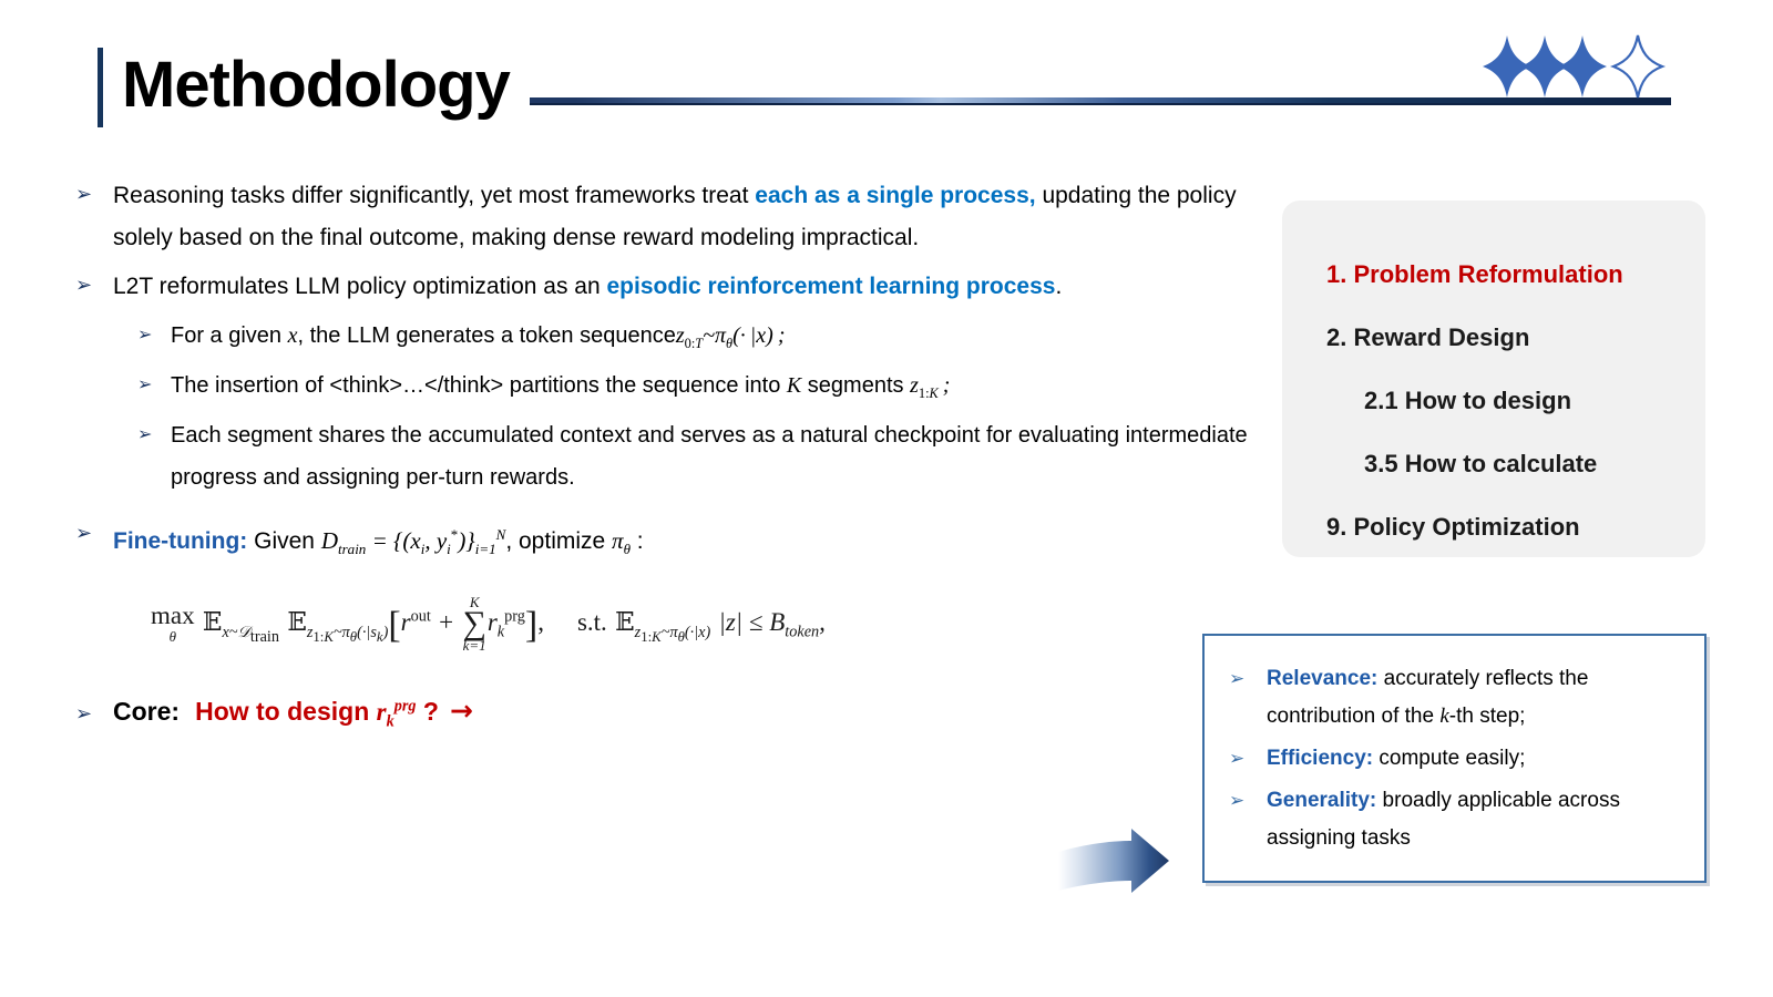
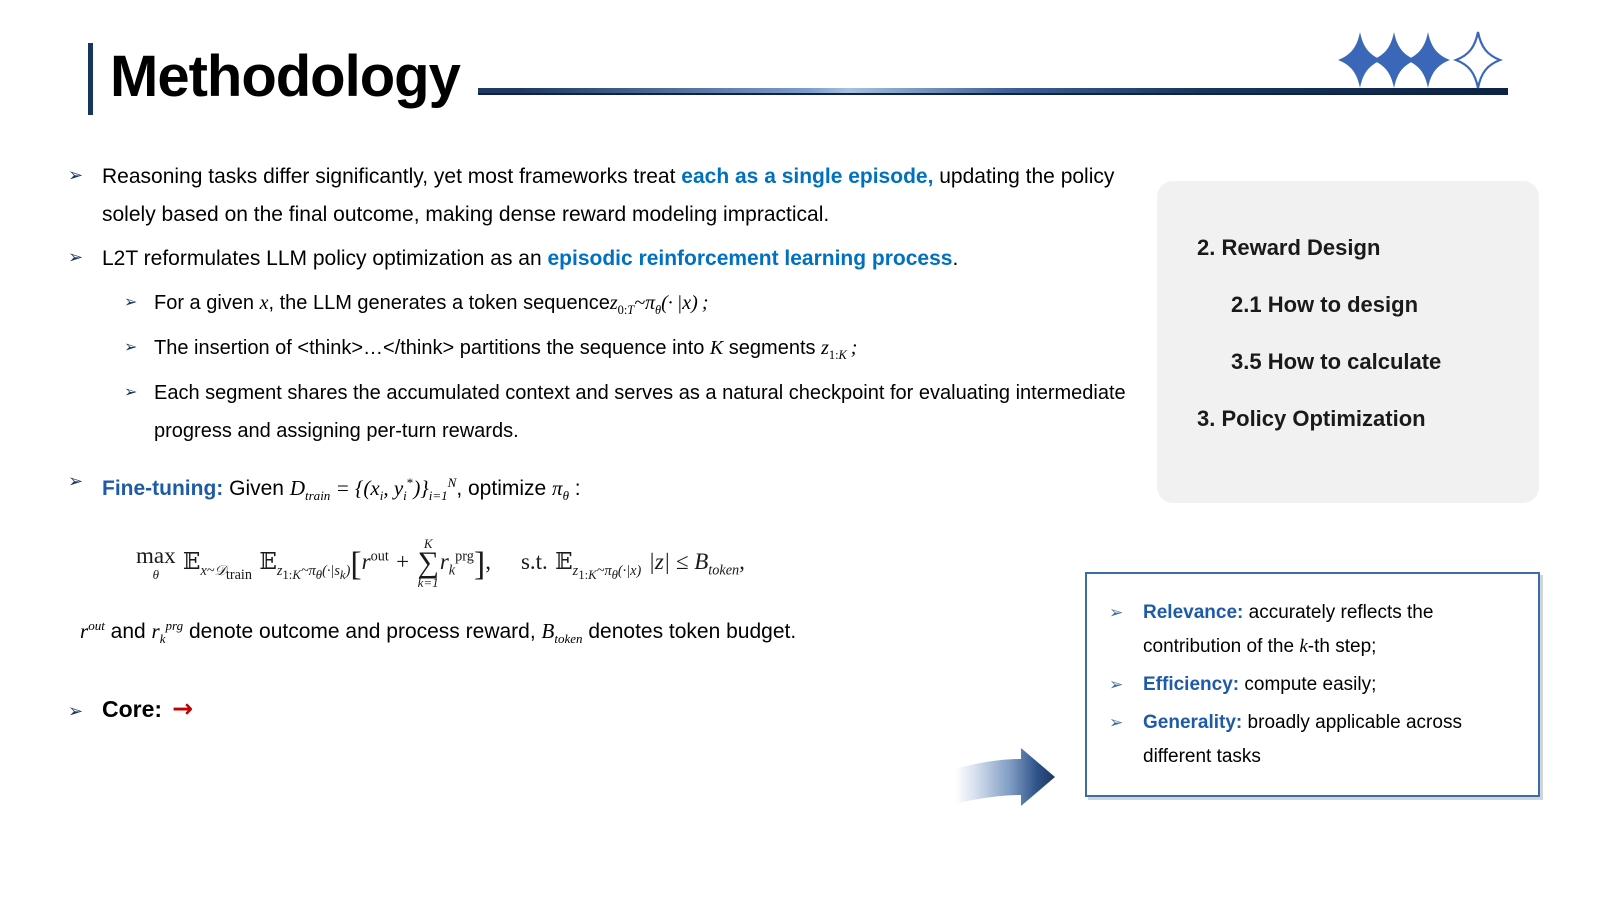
  Methodology
  ➢
- Reasoning tasks differ significantly, yet most frameworks treat each as a single process, updating the policy solely based on the final outcome, making dense reward modeling impractical.
+ Reasoning tasks differ significantly, yet most frameworks treat each as a single episode, updating the policy solely based on the final outcome, making dense reward modeling impractical.
  ➢
  L2T reformulates LLM policy optimization as an episodic reinforcement learning process.
  ➢
  For a given x, the LLM generates a token sequencez0:T~πθ(· |x) ;
  ➢
  The insertion of <think>…</think> partitions the sequence into K segments z1:K ;
  ➢
  Each segment shares the accumulated context and serves as a natural checkpoint for evaluating intermediate progress and assigning per-turn rewards.
  ➢
  Fine-tuning: Given Dtrain = {(xi, yi*)}i=1N, optimize πθ :
  max
  θ
  𝔼x~𝒟train 𝔼z1:K~πθ(·|sk)[rout +
  K
  ∑
  k=1
  rkprg], s.t. 𝔼z1:K~πθ(·|x) |z| ≤ Btoken,
+ rout and rkprg denote outcome and process reward, Btoken denotes token budget.
  ➢
  Core:
- How to design rkprg ?
  →
- 1. Problem Reformulation
  2. Reward Design
  2.1 How to design
  3.5 How to calculate
- 9. Policy Optimization
+ 3. Policy Optimization
  ➢
  Relevance: accurately reflects the contribution of the k-th step;
  ➢
  Efficiency: compute easily;
  ➢
- Generality: broadly applicable across assigning tasks
+ Generality: broadly applicable across different tasks
